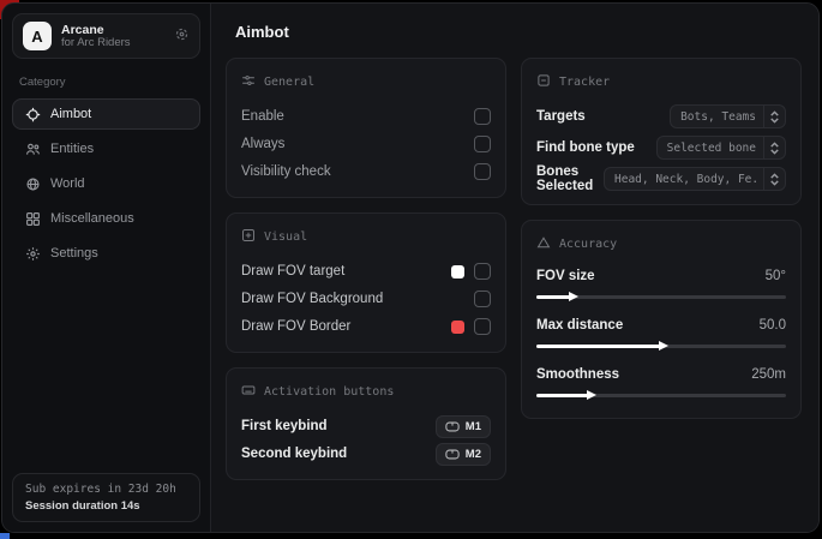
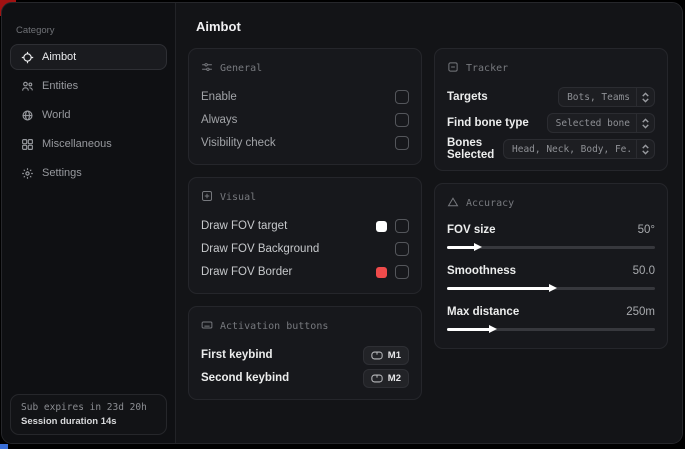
- A
- Arcane
- for Arc Riders
  Category
  Aimbot
  Entities
  World
  Miscellaneous
  Settings
  Sub expires in 23d 20h
  Session duration 14s
  Aimbot
  General
  Enable
  Always
  Visibility check
  Visual
  Draw FOV target
  Draw FOV Background
  Draw FOV Border
  Activation buttons
  First keybind
  M1
  Second keybind
  M2
  Tracker
  Targets
  Bots, Teams
  Find bone type
  Selected bone
  Bones Selected
  Head, Neck, Body, Fe.
  Accuracy
  FOV size
  50°
- Max distance
+ Smoothness
  50.0
- Smoothness
+ Max distance
  250m
